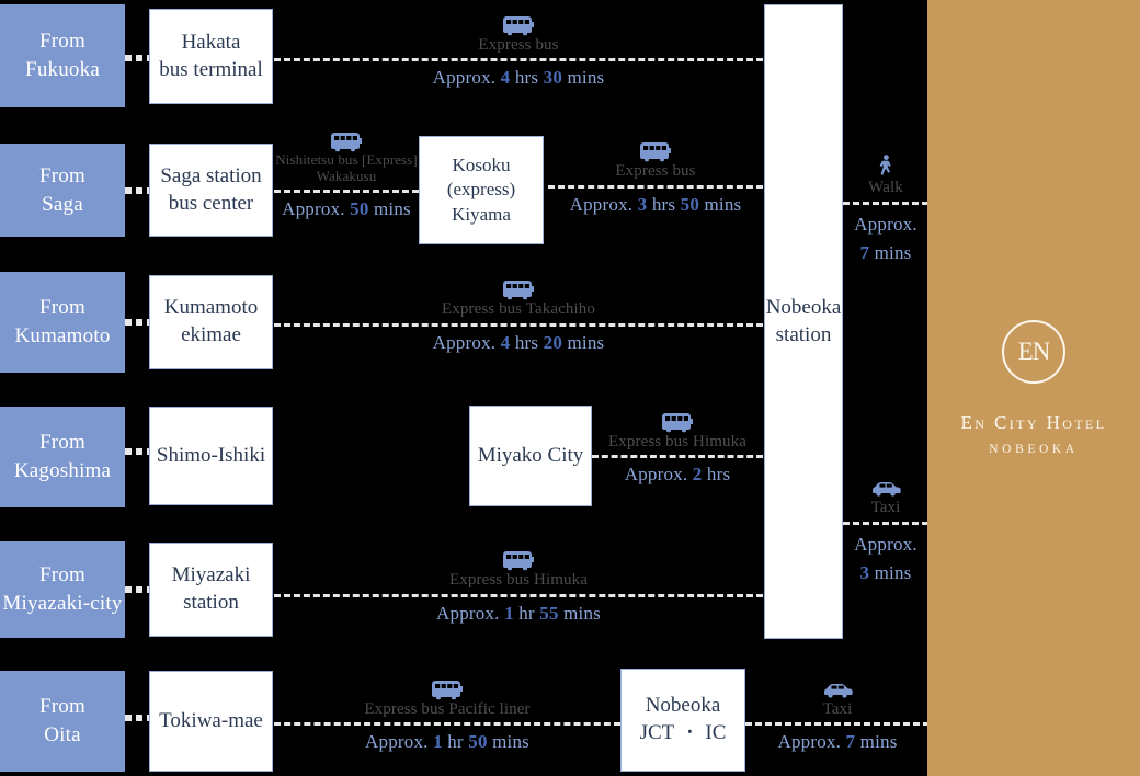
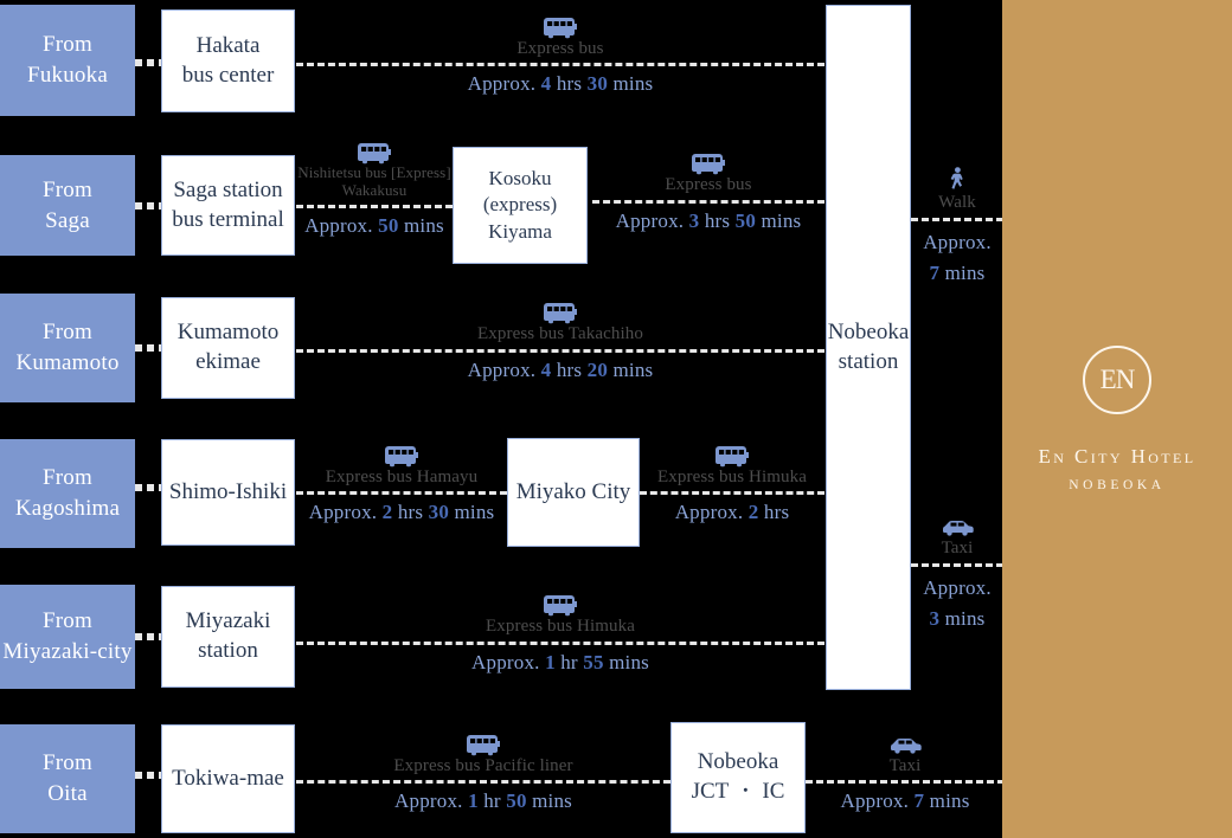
  From
  Fukuoka
  Hakata
- bus terminal
+ bus center
  Express bus
  Approx. 4 hrs 30 mins
  From
  Saga
  Saga station
- bus center
+ bus terminal
  Nishitetsu bus [Express]
  Wakakusu
  Approx. 50 mins
  Kosoku (express)
  Kiyama
  Express bus
  Approx. 3 hrs 50 mins
  From
  Kumamoto
  Kumamoto
  ekimae
  Express bus Takachiho
  Approx. 4 hrs 20 mins
  From
  Kagoshima
  Shimo-Ishiki
+ Express bus Hamayu
+ Approx. 2 hrs 30 mins
  Miyako City
  Express bus Himuka
  Approx. 2 hrs
  From
  Miyazaki-city
  Miyazaki
  station
  Express bus Himuka
  Approx. 1 hr 55 mins
  From
  Oita
  Tokiwa-mae
  Express bus Pacific liner
  Approx. 1 hr 50 mins
  Nobeoka
  JCT ・ IC
  Taxi
  Approx. 7 mins
  Nobeoka
  station
  Walk
  Approx.
  7 mins
  Taxi
  Approx.
  3 mins
  EN
  En City Hotel
  NOBEOKA
